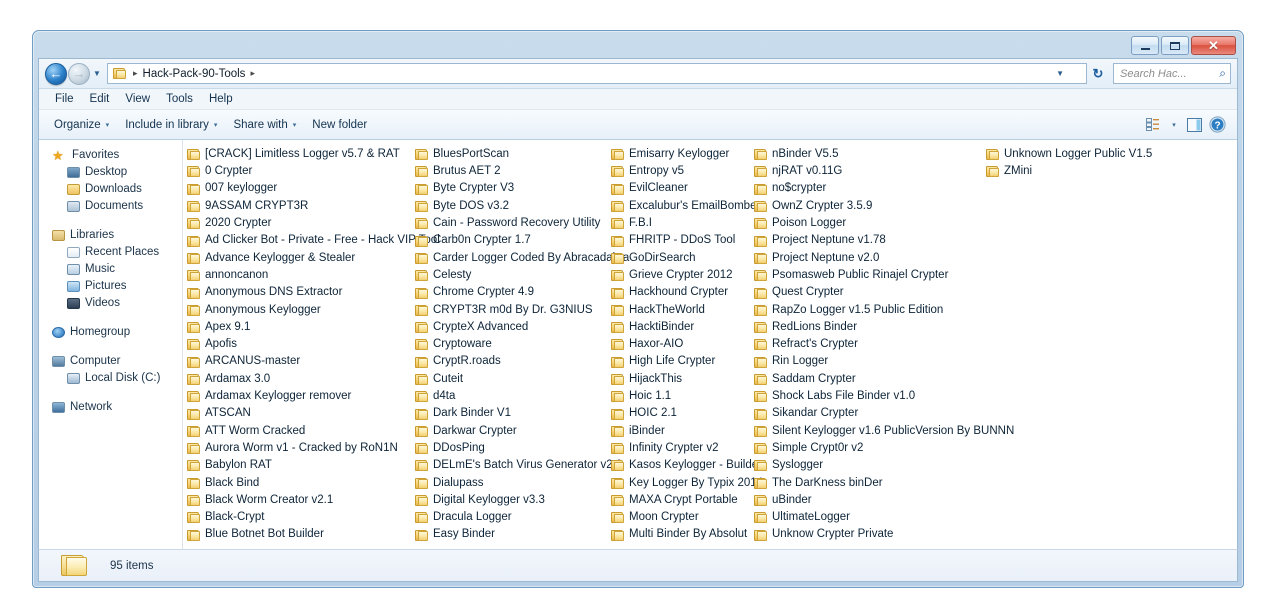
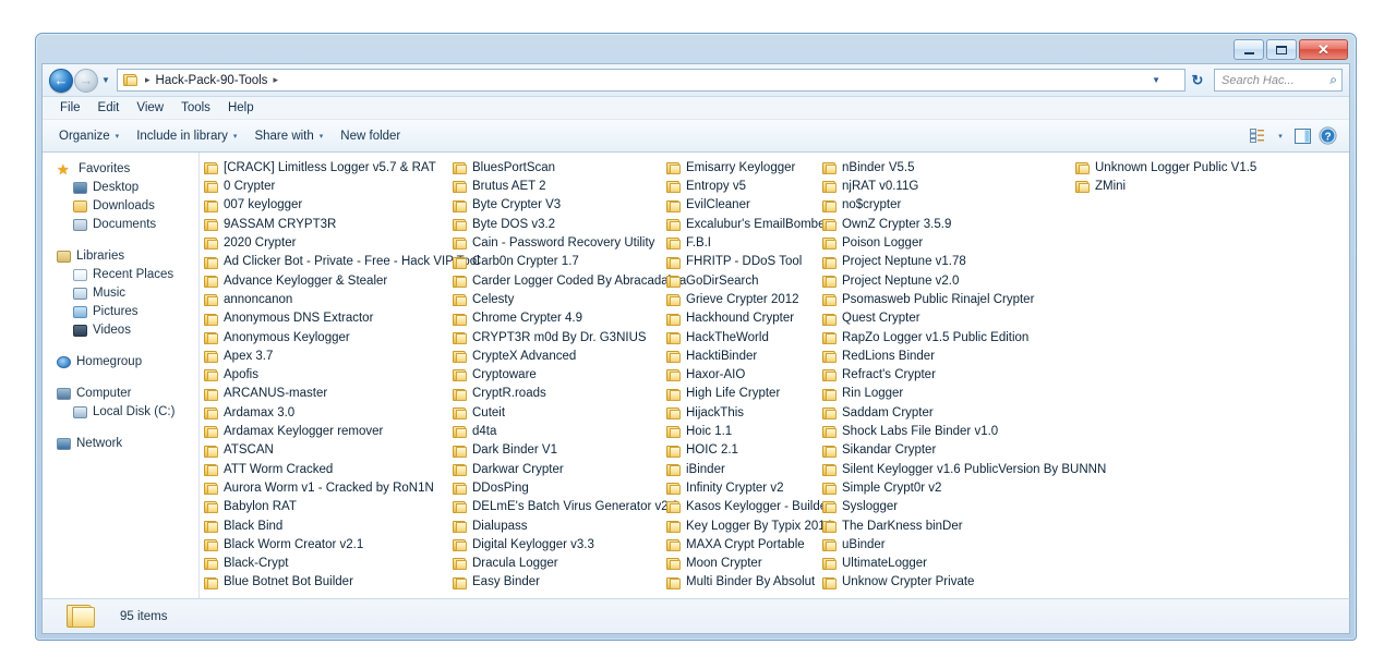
  ✕
  ←
  →
  ▼
  ▸
  Hack-Pack-90-Tools
  ▸
  ▼
  ↻
  Search Hac...
  ⌕
  File
  Edit
  View
  Tools
  Help
  Organize
  Include in library
  Share with
  New folder
  ?
  ★
  Favorites
  Desktop
  Downloads
  Documents
  Libraries
  Recent Places
  Music
  Pictures
  Videos
  Homegroup
  Computer
  Local Disk (C:)
  Network
  [CRACK] Limitless Logger v5.7 & RAT
  0 Crypter
  007 keylogger
  9ASSAM CRYPT3R
  2020 Crypter
  Ad Clicker Bot - Private - Free - Hack VIPol
  Advance Keylogger & Stealer
  annoncanon
  Anonymous DNS Extractor
  Anonymous Keylogger
- Apex 9.1
+ Apex 3.7
  Apofis
  ARCANUS-master
  Ardamax 3.0
  Ardamax Keylogger remover
  ATSCAN
  ATT Worm Cracked
  Aurora Worm v1 - Cracked by RoN1N
  Babylon RAT
  Black Bind
  Black Worm Creator v2.1
  Black-Crypt
  Blue Botnet Bot Builder
  BluesPortScan
  Brutus AET 2
  Byte Crypter V3
  Byte DOS v3.2
  Cain - Password Recovery Utility
  Carb0n Crypter 1.7
  Carder Logger Coded By Abracadaa
  Celesty
  Chrome Crypter 4.9
  CRYPT3R m0d By Dr. G3NIUS
  CrypteX Advanced
  Cryptoware
  CryptR.roads
  Cuteit
  d4ta
  Dark Binder V1
  Darkwar Crypter
  DDosPing
  DELmE's Batch Virus Generator v2
  Dialupass
  Digital Keylogger v3.3
  Dracula Logger
  Easy Binder
  Emisarry Keylogger
  Entropy v5
  EvilCleaner
  Excalubur's EmailBomb
  F.B.I
  FHRITP - DDoS Tool
  GoDirSearch
  Grieve Crypter 2012
  Hackhound Crypter
  HackTheWorld
  HacktiBinder
  Haxor-AIO
  High Life Crypter
  HijackThis
  Hoic 1.1
  HOIC 2.1
  iBinder
  Infinity Crypter v2
  Kasos Keylogger - Build
  Key Logger By Typix 20
  MAXA Crypt Portable
  Moon Crypter
  Multi Binder By Absolut
  nBinder V5.5
  njRAT v0.11G
  no$crypter
  OwnZ Crypter 3.5.9
  Poison Logger
  Project Neptune v1.78
  Project Neptune v2.0
  Psomasweb Public Rinajel Crypter
  Quest Crypter
  RapZo Logger v1.5 Public Edition
  RedLions Binder
  Refract's Crypter
  Rin Logger
  Saddam Crypter
  Shock Labs File Binder v1.0
  Sikandar Crypter
  Silent Keylogger v1.6 PublicVersion By BUNNN
  Simple Crypt0r v2
  Syslogger
  The DarKness binDer
  uBinder
  UltimateLogger
  Unknow Crypter Private
  Unknown Logger Public V1.5
  ZMini
  95 items
